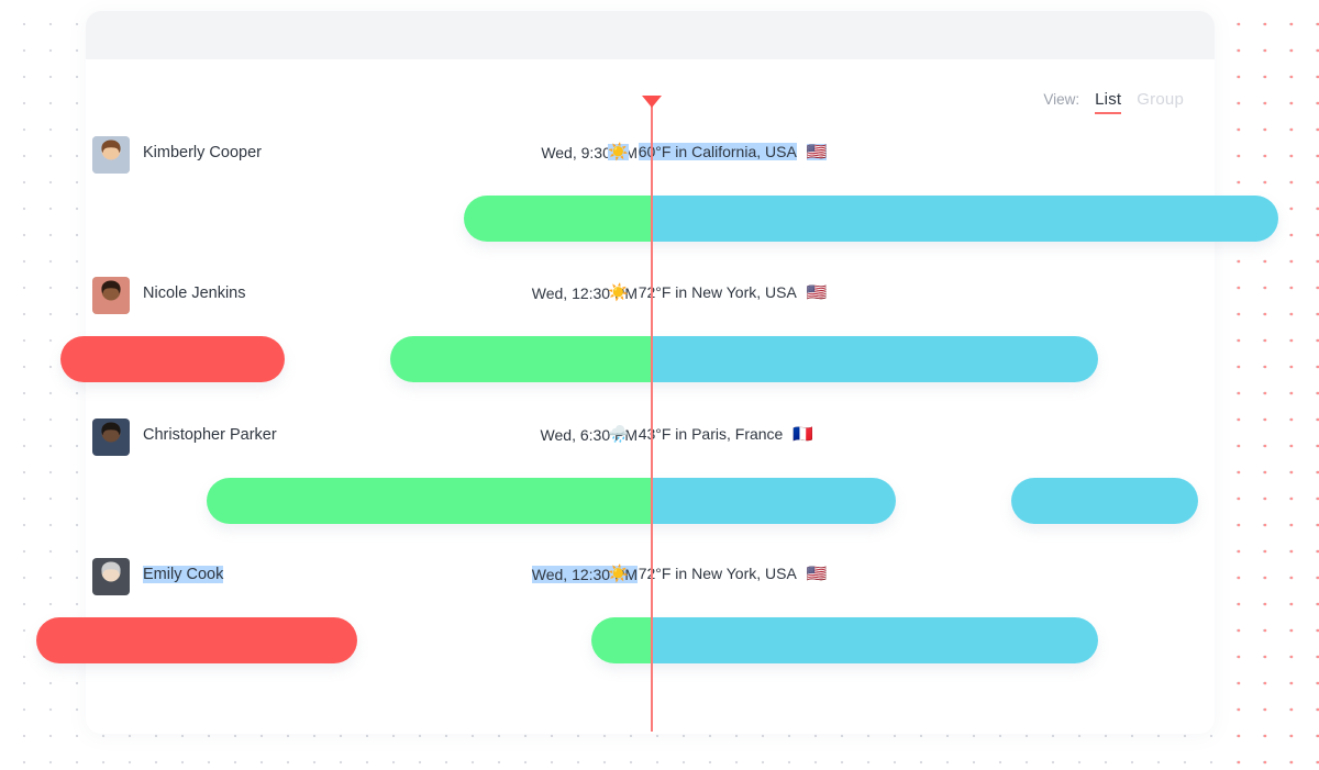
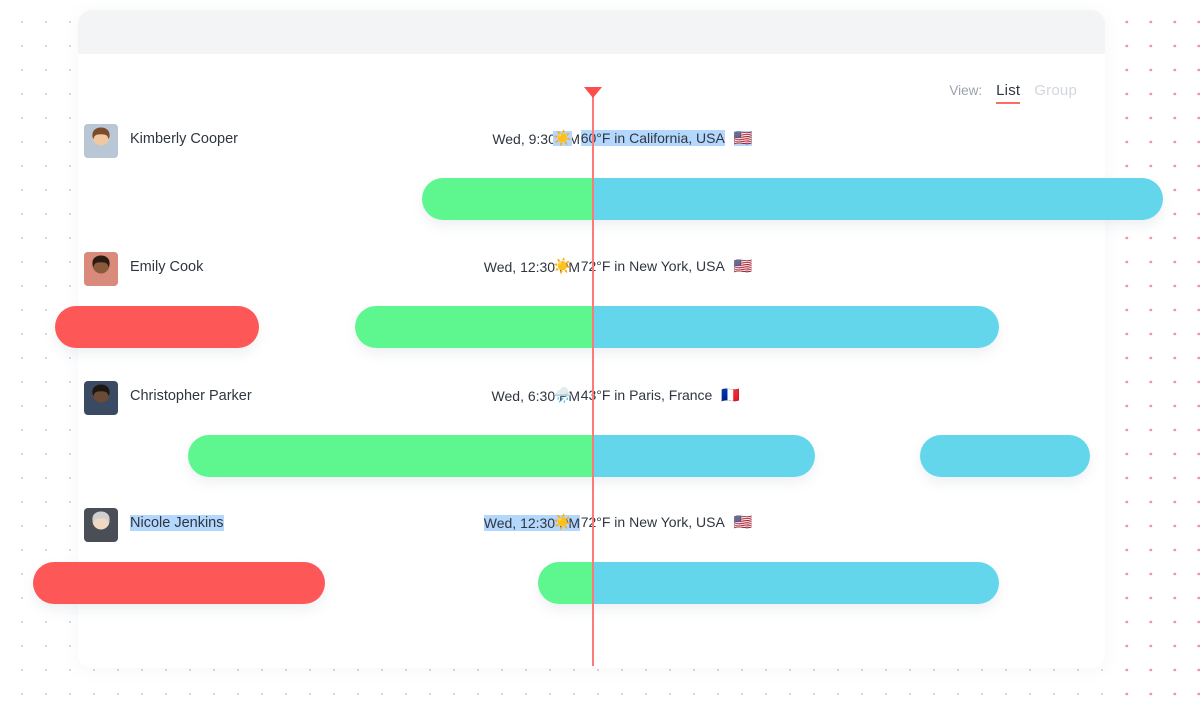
  View:
  List
  Group
  Kimberly Cooper
  Wed, 9:30M
  ☀️
  6°F in California, USA
  🇺🇸
- Nicole Jenkins
+ Emily Cook
  Wed, 12:30 PM
  ☀️
  7°F in New York, USA
  🇺🇸
  Christopher Parker
  Wed, 6:30 PM
  🌧️
  4°F in Paris, France
  🇫🇷
- Emily Cook
+ Nicole Jenkins
  Wed, 12:30 PM
  ☀️
  7°F in New York, USA
  🇺🇸
